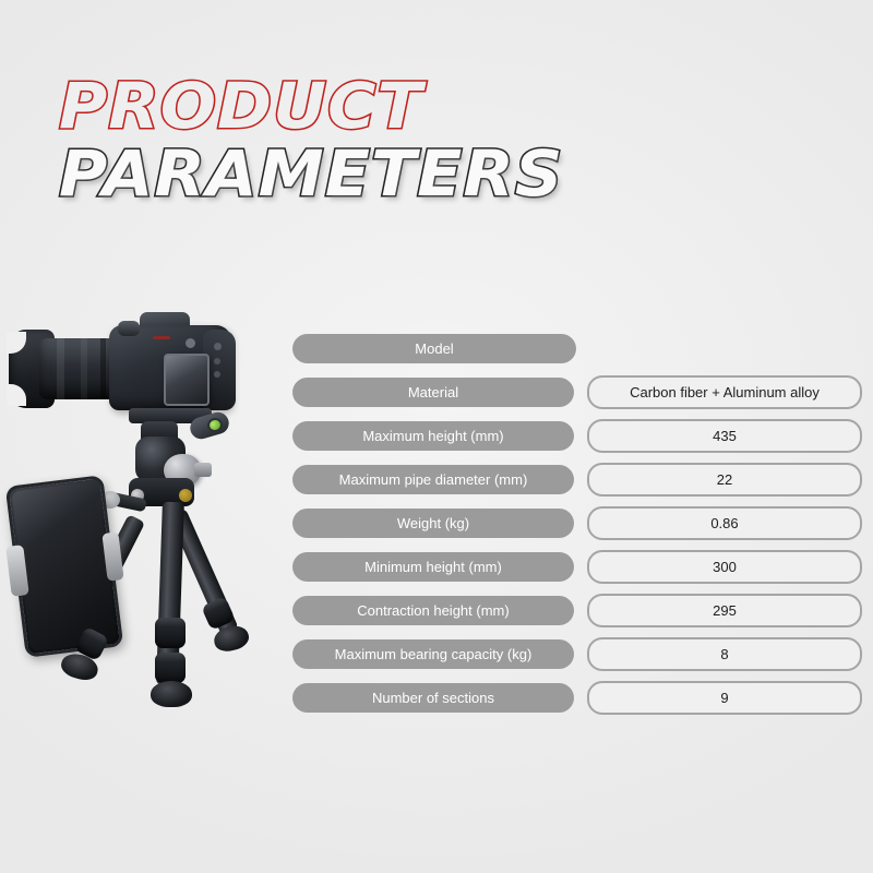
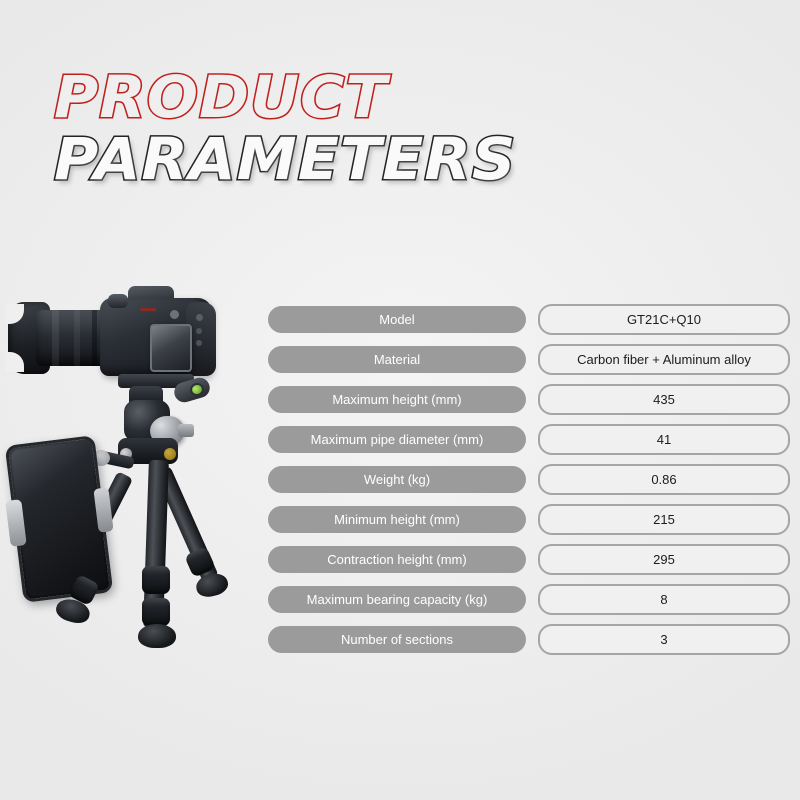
  PRODUCT
  PARAMETERS
  Model
+ GT21C+Q10
  Material
  Carbon fiber + Aluminum alloy
  Maximum height (mm)
  435
  Maximum pipe diameter (mm)
- 22
+ 41
  Weight (kg)
  0.86
  Minimum height (mm)
- 300
+ 215
  Contraction height (mm)
  295
  Maximum bearing capacity (kg)
  8
  Number of sections
- 9
+ 3
